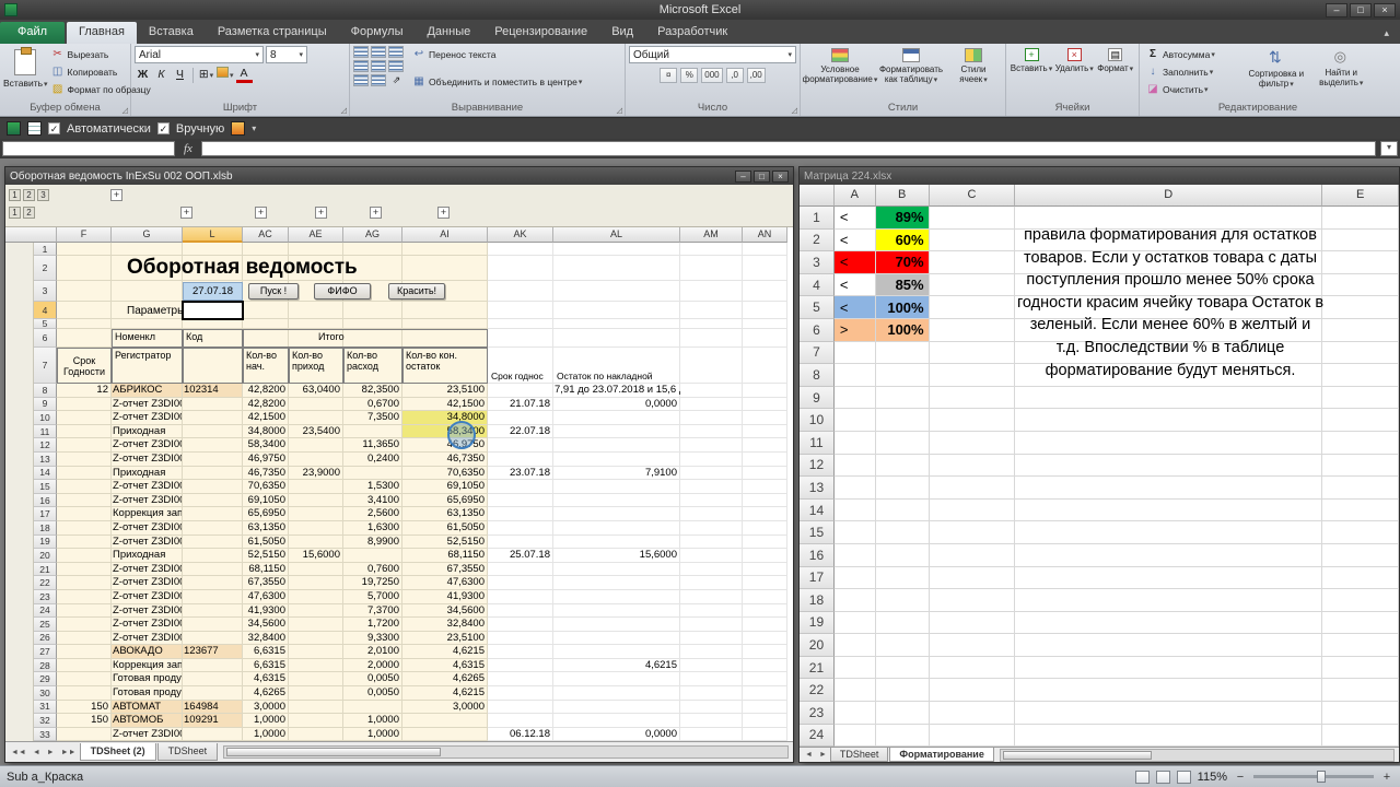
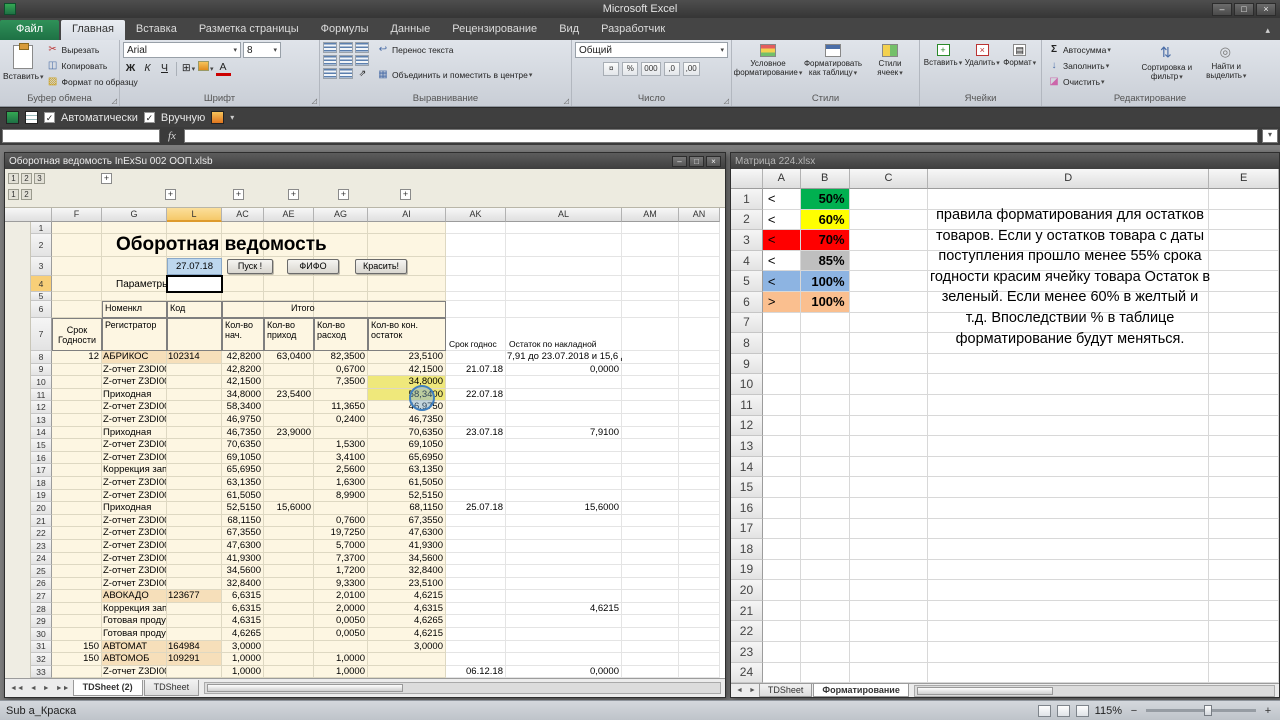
  Microsoft Excel
  –
  □
  ×
  Файл
  Главная
  Вставка
  Разметка страницы
  Формулы
  Данные
  Рецензирование
  Вид
  Разработчик
  ▴
  Вставить
  ✂
  Вырезать
  ◫
  Копировать
  ▨
  Формат по образцу
  Буфер обмена
  Arial
  8
  Ж
  К
  Ч
  А
  Шрифт
  ⇗
  ↩
  Перенос текста
  ▦
  Объединить и поместить в центре
  Выравнивание
  Общий
  ¤
  %
  000
  ,0
  ,00
  Число
  Условное форматирование
  Форматировать как таблицу
  Стили ячеек
  Стили
  +
  Вставить
  ×
  Удалить
  ▤
  Формат
  Ячейки
  Σ
  Автосумма
  ↓
  Заполнить
  ◪
  Очистить
  ⇅
  Сортировка и фильтр
  ◎
  Найти и выделить
  Редактирование
  ✓
  Автоматически
  ✓
  Вручную
  ▾
  fx
  ▾
  Оборотная ведомость InExSu 002 ООП.xlsb
  –
  □
  ×
  1
  2
  3
  1
  2
  +
  +
  +
  +
  +
  +
  F
  G
  L
  AC
  AE
  AG
  AI
  AK
  AL
  AM
  AN
  1
  2
  3
  4
  5
  6
  7
  8
  12
  АБРИКОС
  102314
  42,8200
  63,0400
  82,3500
  23,5100
  9
  Z-отчет Z3DI0
  42,8200
  0,6700
  42,1500
  21.07.18
  0,0000
  10
  Z-отчет Z3DI0
  42,1500
  7,3500
  34,8000
  11
  Приходная
  34,8000
  23,5400
  58,3400
  22.07.18
  12
  Z-отчет Z3DI0
  58,3400
  11,3650
  46,9750
  13
  Z-отчет Z3DI0
  46,9750
  0,2400
  46,7350
  14
  Приходная
  46,7350
  23,9000
  70,6350
  23.07.18
  7,9100
  15
  Z-отчет Z3DI0
  70,6350
  1,5300
  69,1050
  16
  Z-отчет Z3DI0
  69,1050
  3,4100
  65,6950
  17
  Коррекция зап
  65,6950
  2,5600
  63,1350
  18
  Z-отчет Z3DI0
  63,1350
  1,6300
  61,5050
  19
  Z-отчет Z3DI0
  61,5050
  8,9900
  52,5150
  20
  Приходная
  52,5150
  15,6000
  68,1150
  25.07.18
  15,6000
  21
  Z-отчет Z3DI0
  68,1150
  0,7600
  67,3550
  22
  Z-отчет Z3DI0
  67,3550
  19,7250
  47,6300
  23
  Z-отчет Z3DI0
  47,6300
  5,7000
  41,9300
  24
  Z-отчет Z3DI0
  41,9300
  7,3700
  34,5600
  25
  Z-отчет Z3DI0
  34,5600
  1,7200
  32,8400
  26
  Z-отчет Z3DI0
  32,8400
  9,3300
  23,5100
  27
  АВОКАДО
  123677
  6,6315
  2,0100
  4,6215
  28
  Коррекция зап
  6,6315
  2,0000
  4,6315
  4,6215
  29
  Готовая проду
  4,6315
  0,0050
  4,6265
  30
  Готовая проду
  4,6265
  0,0050
  4,6215
  31
  150
  АВТОМАТ
  164984
  3,0000
  3,0000
  32
  150
  АВТОМОБ
  109291
  1,0000
  1,0000
  33
  Z-отчет Z3DI0
  1,0000
  1,0000
  06.12.18
  0,0000
  Оборотная ведомость
  27.07.18
  Пуск !
  ФИФО
  Красить!
  Параметр
  Номенкл
  Код
  Итого
  Срок Годности
  Регистратор
  Кол-во нач.
  Кол-во приход
  Кол-во расход
  Кол-во кон. остаток
  Срок годнос
  Остаток по накладной
  TDSheet (2)
  TDSheet
  Матрица 224.xlsx
  A
  B
  C
  D
  E
  1
  <
- 89%
+ 50%
  2
  <
  60%
  3
  <
  70%
  4
  <
  85%
  5
  <
  100%
  6
  >
  100%
  7
  8
  9
  10
  11
  12
  13
  14
  15
  16
  17
  18
  19
  20
  21
  22
  23
  24
- правила форматирования для остатков товаров. Если у остатков товара с даты поступления прошло менее 50% срока годности красим ячейку товара Остаток в зеленый. Если менее 60% в желтый и т.д. Впоследствии % в таблице форматирование будут меняться.
+ правила форматирования для остатков товаров. Если у остатков товара с даты поступления прошло менее 55% срока годности красим ячейку товара Остаток в зеленый. Если менее 60% в желтый и т.д. Впоследствии % в таблице форматирование будут меняться.
  TDSheet
  Форматирование
  Sub а_Краска
  115%
  −
  +
